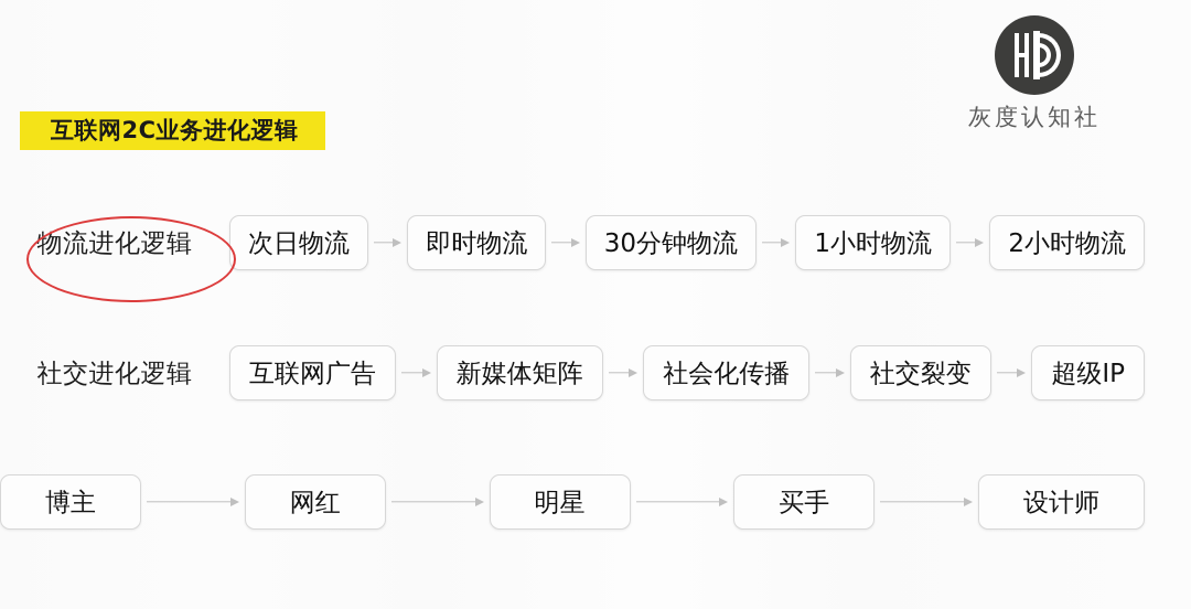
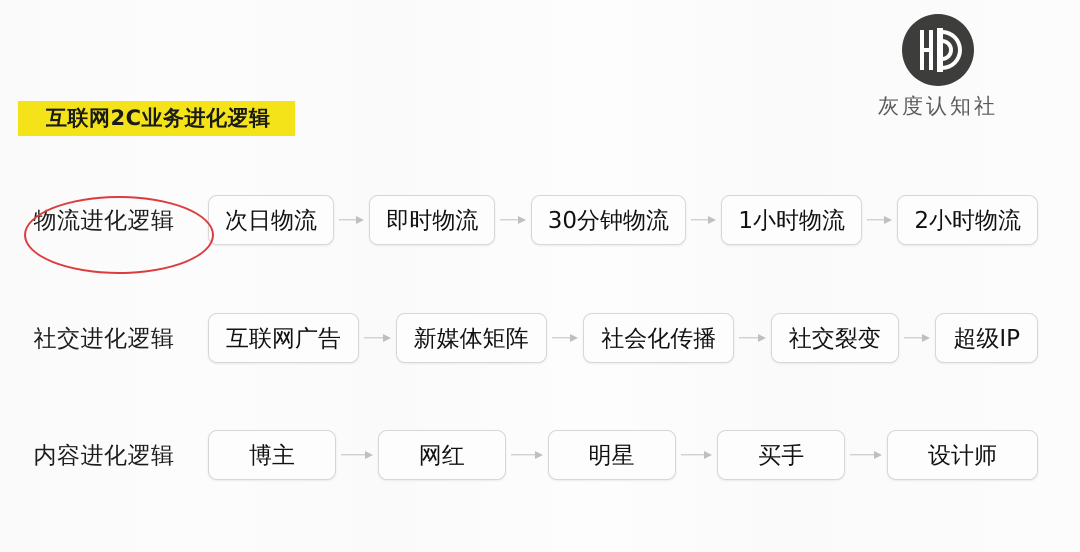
  灰度认知社
  互联网2C业务进化逻辑
  物流进化逻辑
  次日物流
  即时物流
  30分钟物流
  1小时物流
  2小时物流
  社交进化逻辑
  互联网广告
  新媒体矩阵
  社会化传播
  社交裂变
  超级IP
+ 内容进化逻辑
  博主
  网红
  明星
  买手
  设计师
